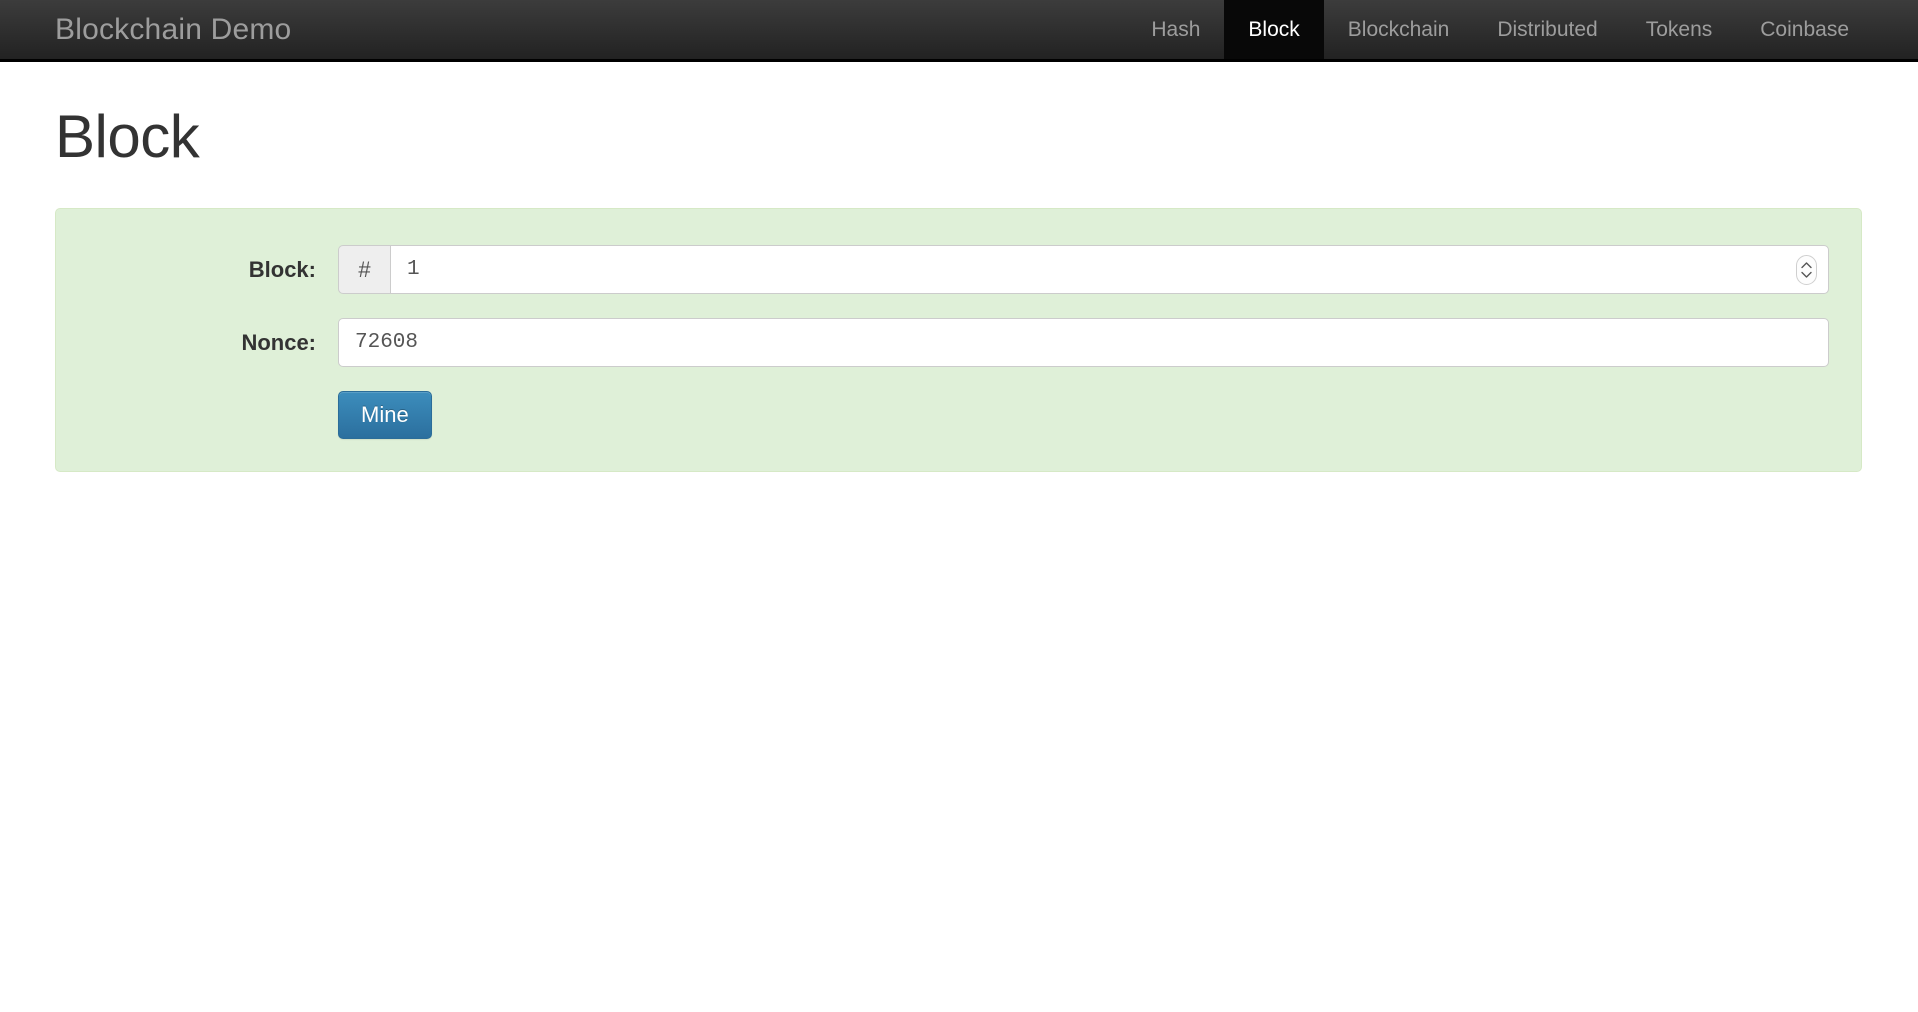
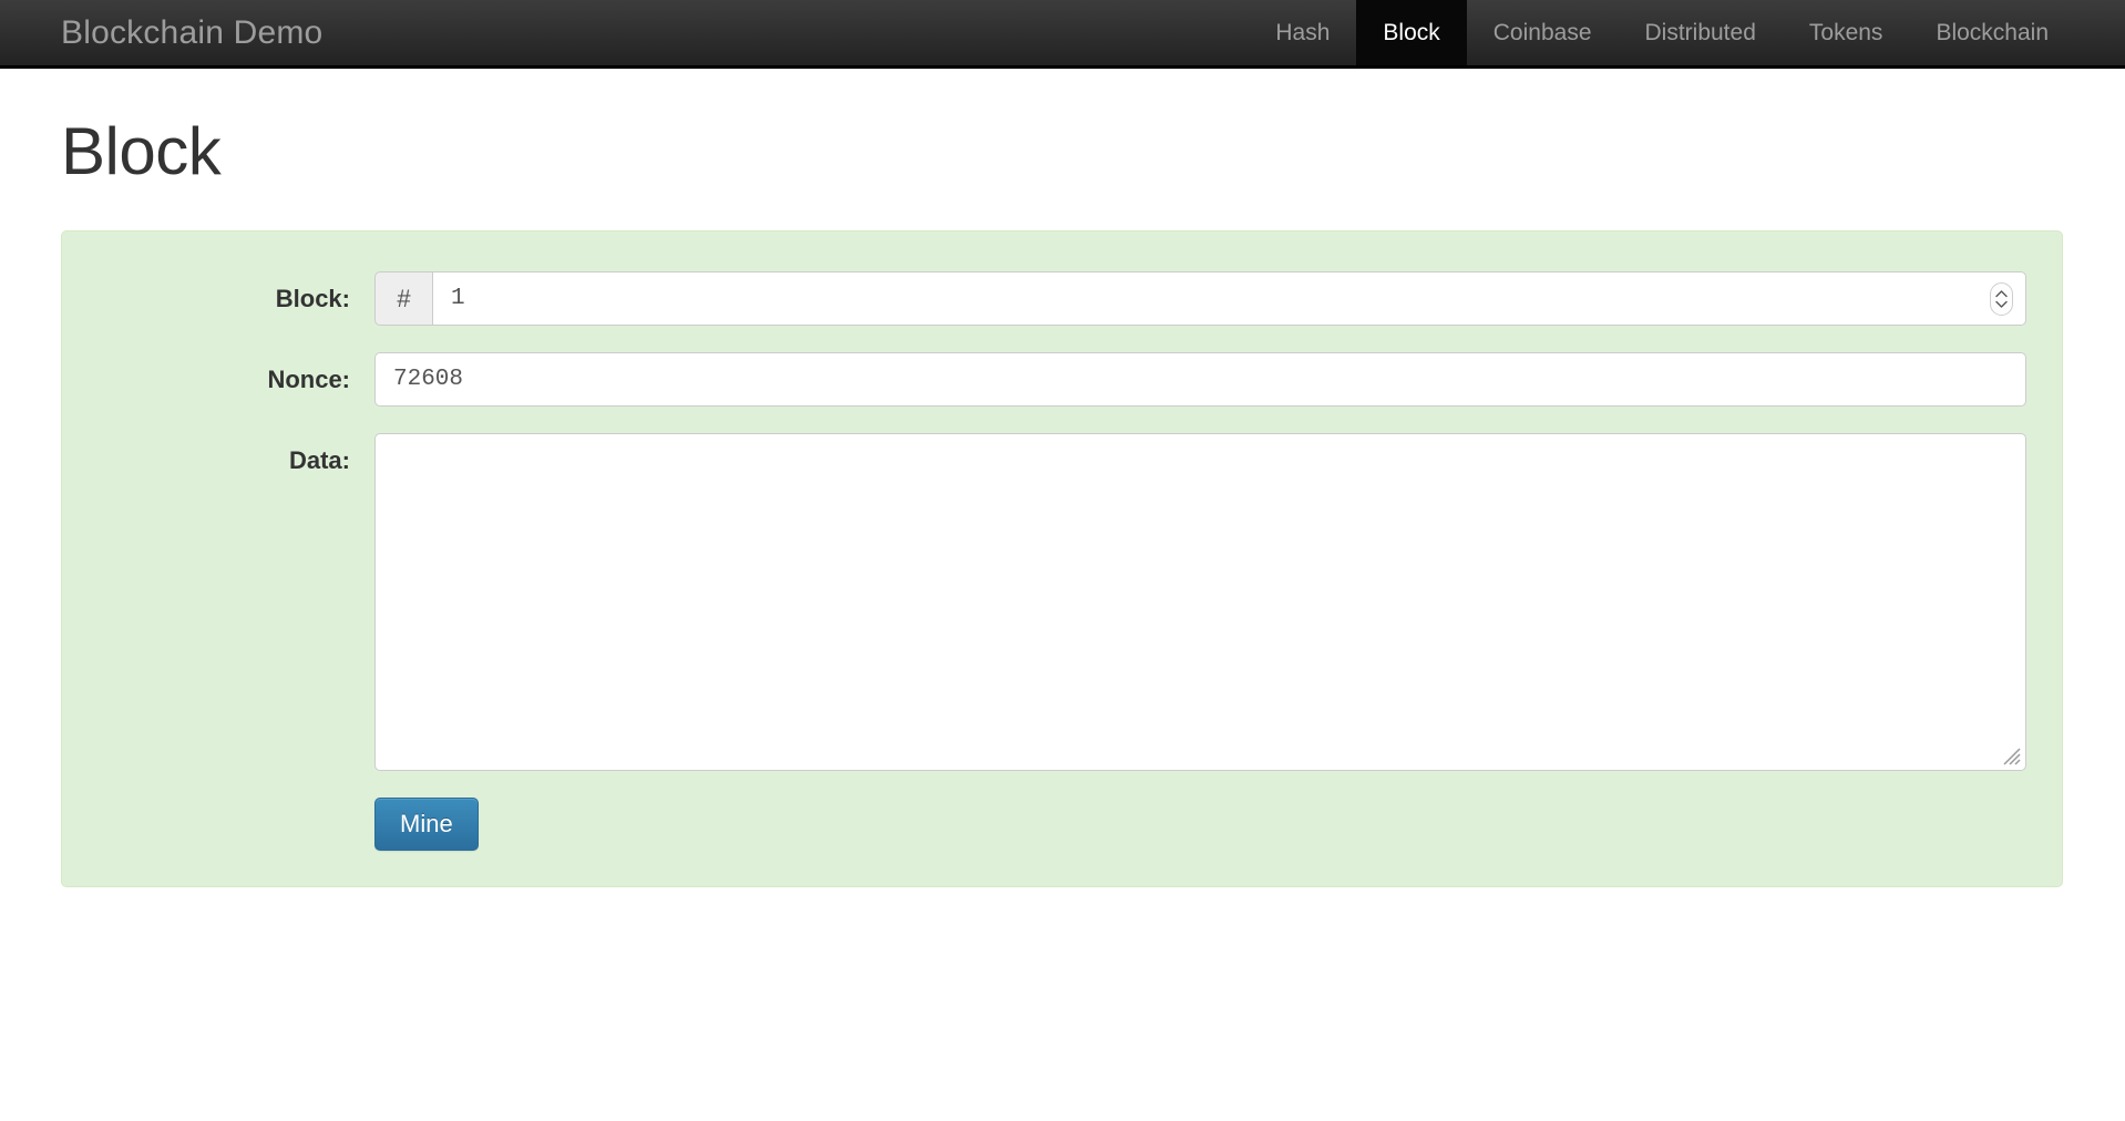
  Blockchain Demo
  Hash
  Block
- Blockchain
+ Coinbase
  Distributed
  Tokens
- Coinbase
+ Blockchain
  Block
  Block:
  #
  1
  Nonce:
  72608
+ Data:
  Mine
